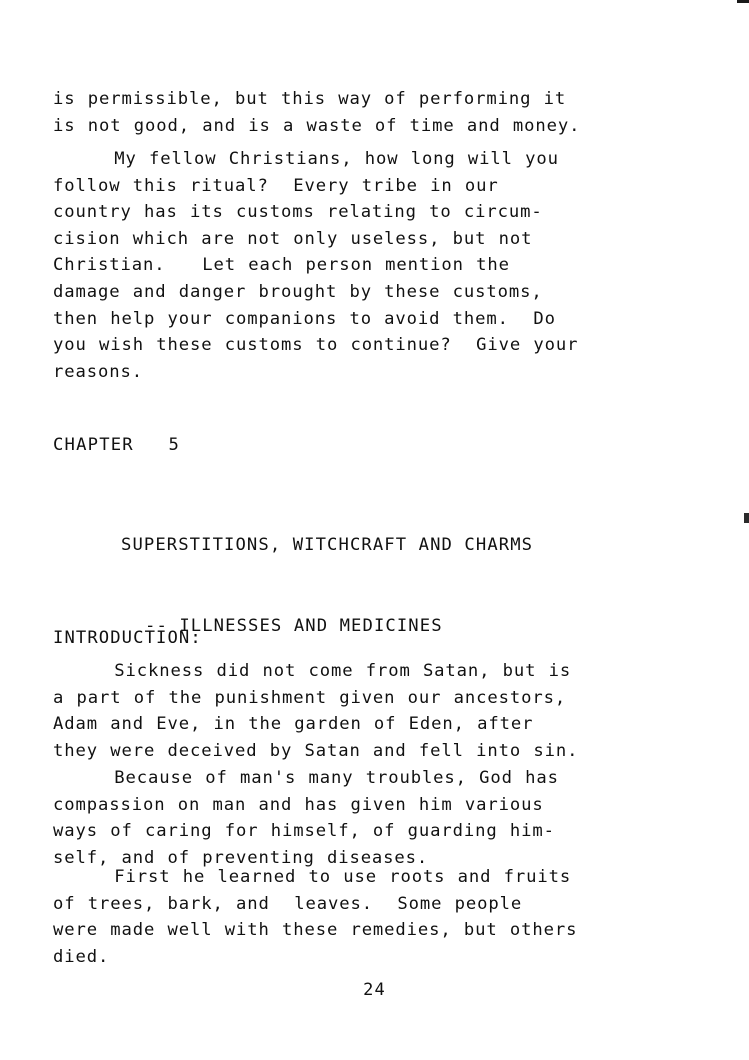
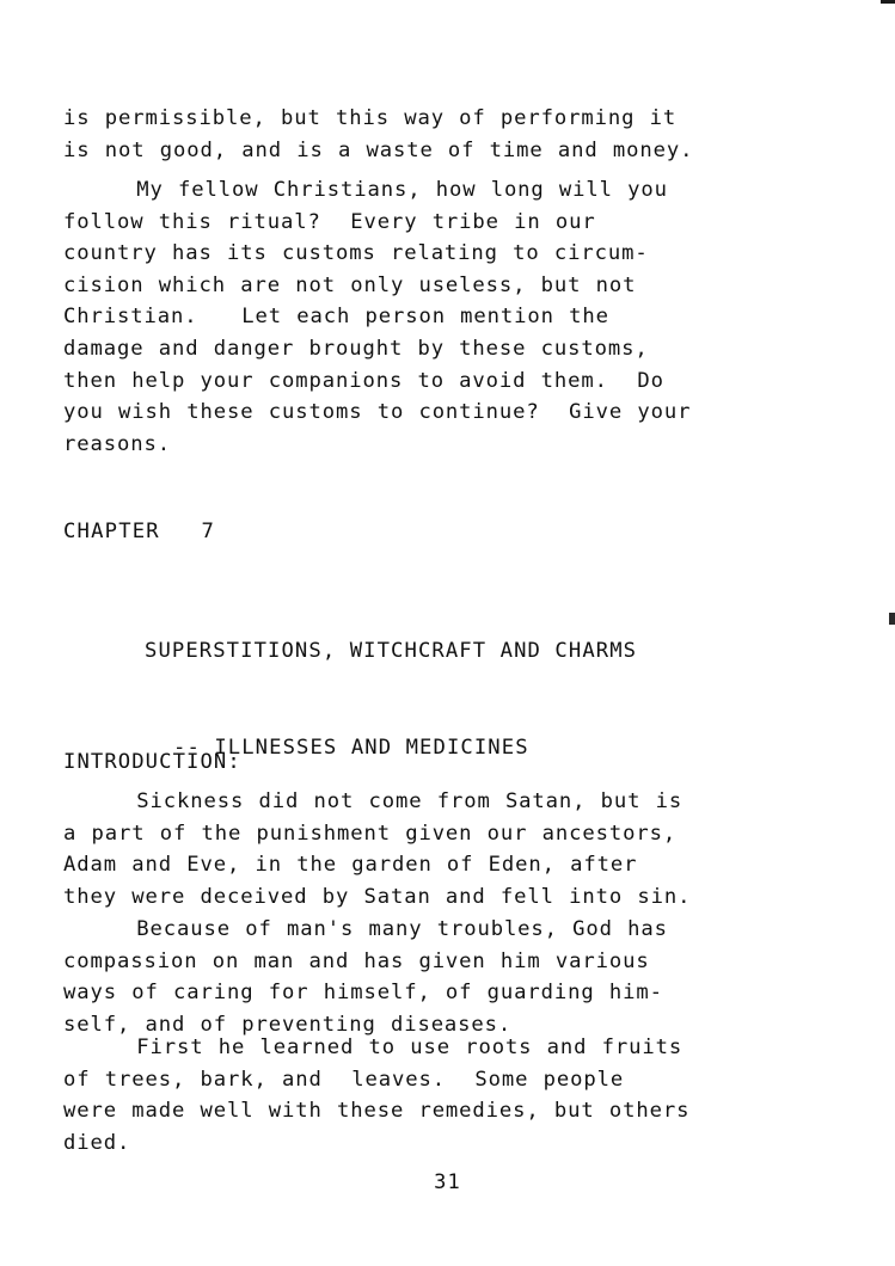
  is permissible, but this way of performing it
  is not good, and is a waste of time and money.
  My fellow Christians, how long will you
  follow this ritual? Every tribe in our
  country has its customs relating to circum-
  cision which are not only useless, but not
  Christian. Let each person mention the
  damage and danger brought by these customs,
  then help your companions to avoid them. Do
  you wish these customs to continue? Give your
  reasons.
- CHAPTER 5
+ CHAPTER 7
  SUPERSTITIONS, WITCHCRAFT AND CHARMS
  -- ILLNESSES AND MEDICINES
  INTRODUCTION:
  Sickness did not come from Satan, but is
  a part of the punishment given our ancestors,
  Adam and Eve, in the garden of Eden, after
  they were deceived by Satan and fell into sin.
  Because of man's many troubles, God has
  compassion on man and has given him various
  ways of caring for himself, of guarding him-
  self, and of preventing diseases.
  First he learned to use roots and fruits
  of trees, bark, and leaves. Some people
  were made well with these remedies, but others
  died.
- 24
+ 31
